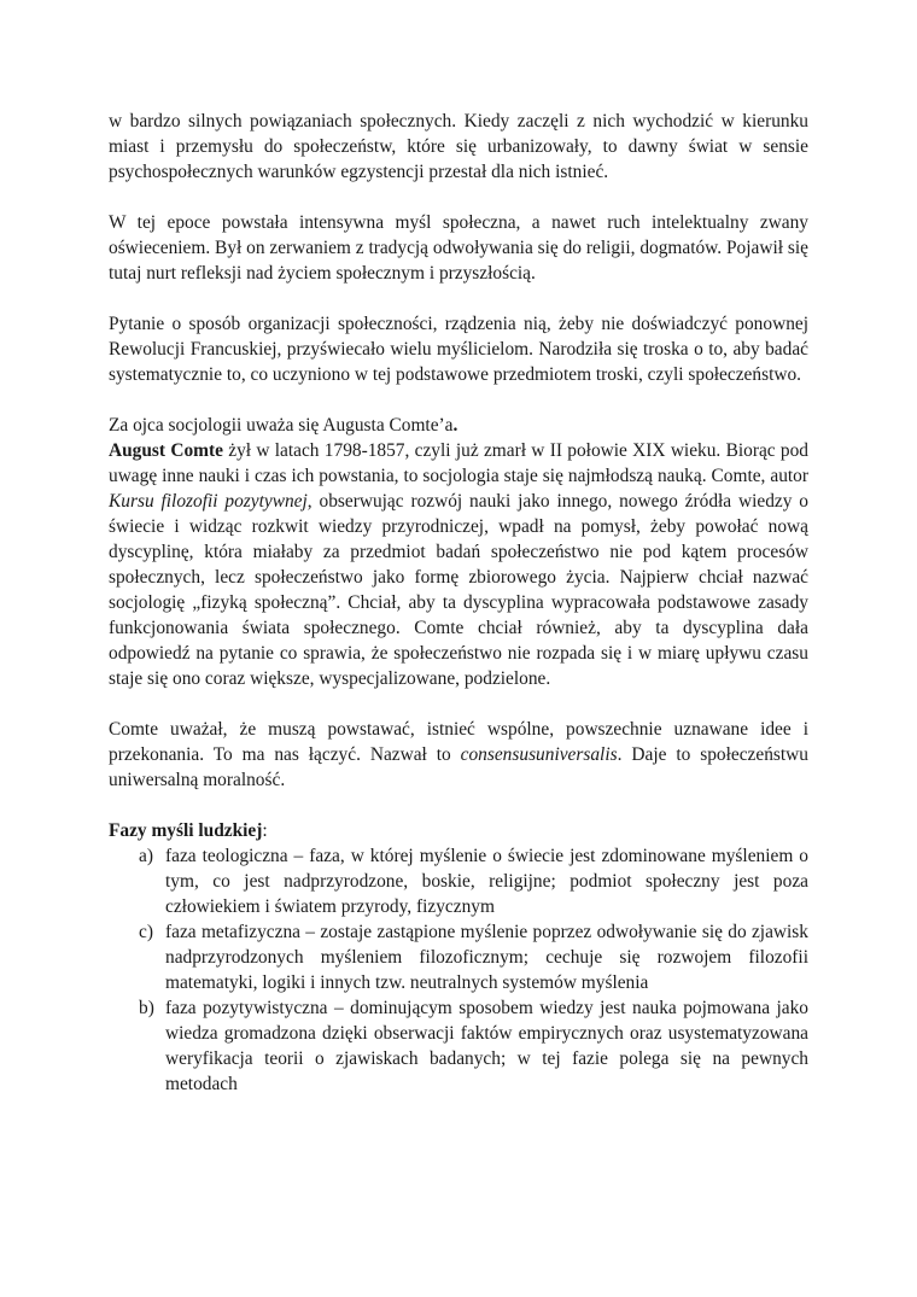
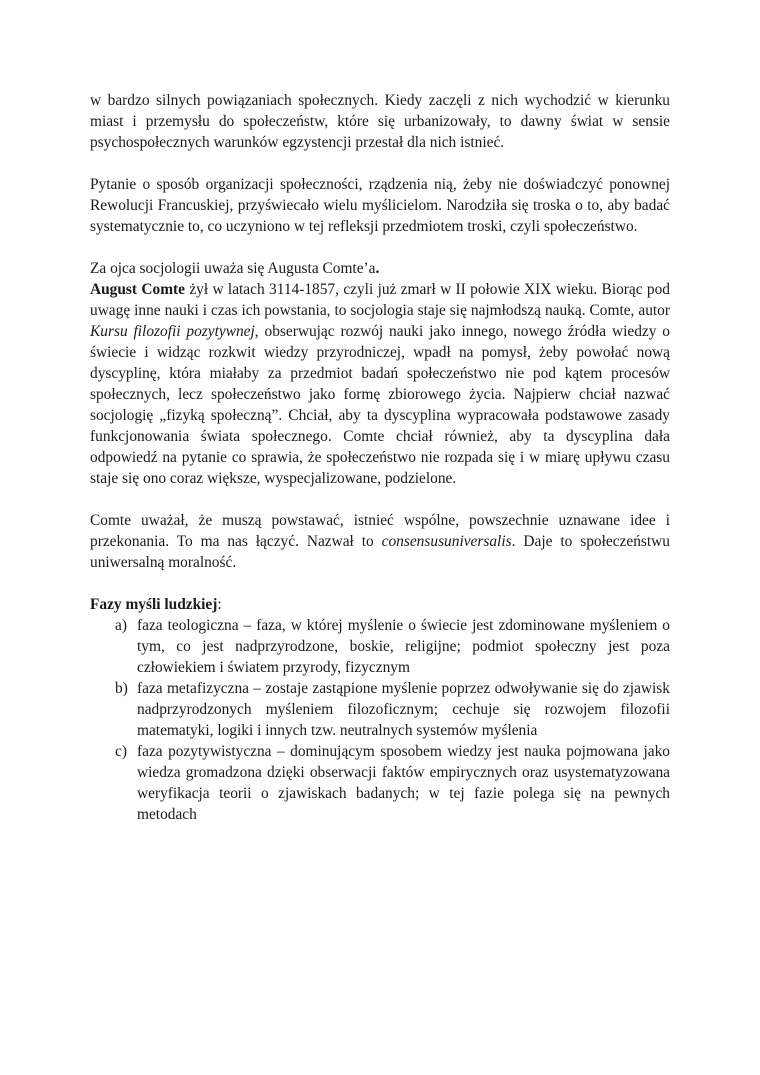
  w bardzo silnych powiązaniach społecznych. Kiedy zaczęli z nich wychodzić w kierunku miast i przemysłu do społeczeństw, które się urbanizowały, to dawny świat w sensie psychospołecznych warunków egzystencji przestał dla nich istnieć.
- W tej epoce powstała intensywna myśl społeczna, a nawet ruch intelektualny zwany oświeceniem. Był on zerwaniem z tradycją odwoływania się do religii, dogmatów. Pojawił się tutaj nurt refleksji nad życiem społecznym i przyszłością.
- Pytanie o sposób organizacji społeczności, rządzenia nią, żeby nie doświadczyć ponownej Rewolucji Francuskiej, przyświecało wielu myślicielom. Narodziła się troska o to, aby badać systematycznie to, co uczyniono w tej podstawowe przedmiotem troski, czyli społeczeństwo.
+ Pytanie o sposób organizacji społeczności, rządzenia nią, żeby nie doświadczyć ponownej Rewolucji Francuskiej, przyświecało wielu myślicielom. Narodziła się troska o to, aby badać systematycznie to, co uczyniono w tej refleksji przedmiotem troski, czyli społeczeństwo.
  Za ojca socjologii uważa się Augusta Comte’a.
- August Comte żył w latach 1798-1857, czyli już zmarł w II połowie XIX wieku. Biorąc pod uwagę inne nauki i czas ich powstania, to socjologia staje się najmłodszą nauką. Comte, autor Kursu filozofii pozytywnej, obserwując rozwój nauki jako innego, nowego źródła wiedzy o świecie i widząc rozkwit wiedzy przyrodniczej, wpadł na pomysł, żeby powołać nową dyscyplinę, która miałaby za przedmiot badań społeczeństwo nie pod kątem procesów społecznych, lecz społeczeństwo jako formę zbiorowego życia. Najpierw chciał nazwać socjologię „fizyką społeczną”. Chciał, aby ta dyscyplina wypracowała podstawowe zasady funkcjonowania świata społecznego. Comte chciał również, aby ta dyscyplina dała odpowiedź na pytanie co sprawia, że społeczeństwo nie rozpada się i w miarę upływu czasu staje się ono coraz większe, wyspecjalizowane, podzielone.
+ August Comte żył w latach 3114-1857, czyli już zmarł w II połowie XIX wieku. Biorąc pod uwagę inne nauki i czas ich powstania, to socjologia staje się najmłodszą nauką. Comte, autor Kursu filozofii pozytywnej, obserwując rozwój nauki jako innego, nowego źródła wiedzy o świecie i widząc rozkwit wiedzy przyrodniczej, wpadł na pomysł, żeby powołać nową dyscyplinę, która miałaby za przedmiot badań społeczeństwo nie pod kątem procesów społecznych, lecz społeczeństwo jako formę zbiorowego życia. Najpierw chciał nazwać socjologię „fizyką społeczną”. Chciał, aby ta dyscyplina wypracowała podstawowe zasady funkcjonowania świata społecznego. Comte chciał również, aby ta dyscyplina dała odpowiedź na pytanie co sprawia, że społeczeństwo nie rozpada się i w miarę upływu czasu staje się ono coraz większe, wyspecjalizowane, podzielone.
  Comte uważał, że muszą powstawać, istnieć wspólne, powszechnie uznawane idee i przekonania. To ma nas łączyć. Nazwał to consensusuniversalis. Daje to społeczeństwu uniwersalną moralność.
  Fazy myśli ludzkiej:
  a)
  faza teologiczna – faza, w której myślenie o świecie jest zdominowane myśleniem o tym, co jest nadprzyrodzone, boskie, religijne; podmiot społeczny jest poza człowiekiem i światem przyrody, fizycznym
- c)
+ b)
  faza metafizyczna – zostaje zastąpione myślenie poprzez odwoływanie się do zjawisk nadprzyrodzonych myśleniem filozoficznym; cechuje się rozwojem filozofii matematyki, logiki i innych tzw. neutralnych systemów myślenia
- b)
+ c)
  faza pozytywistyczna – dominującym sposobem wiedzy jest nauka pojmowana jako wiedza gromadzona dzięki obserwacji faktów empirycznych oraz usystematyzowana weryfikacja teorii o zjawiskach badanych; w tej fazie polega się na pewnych metodach
